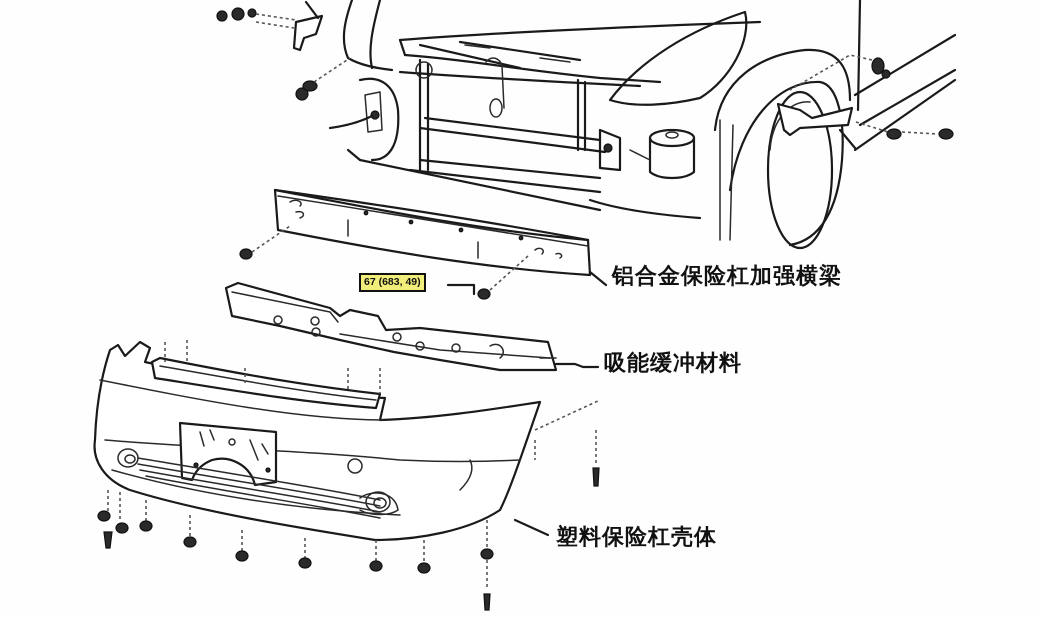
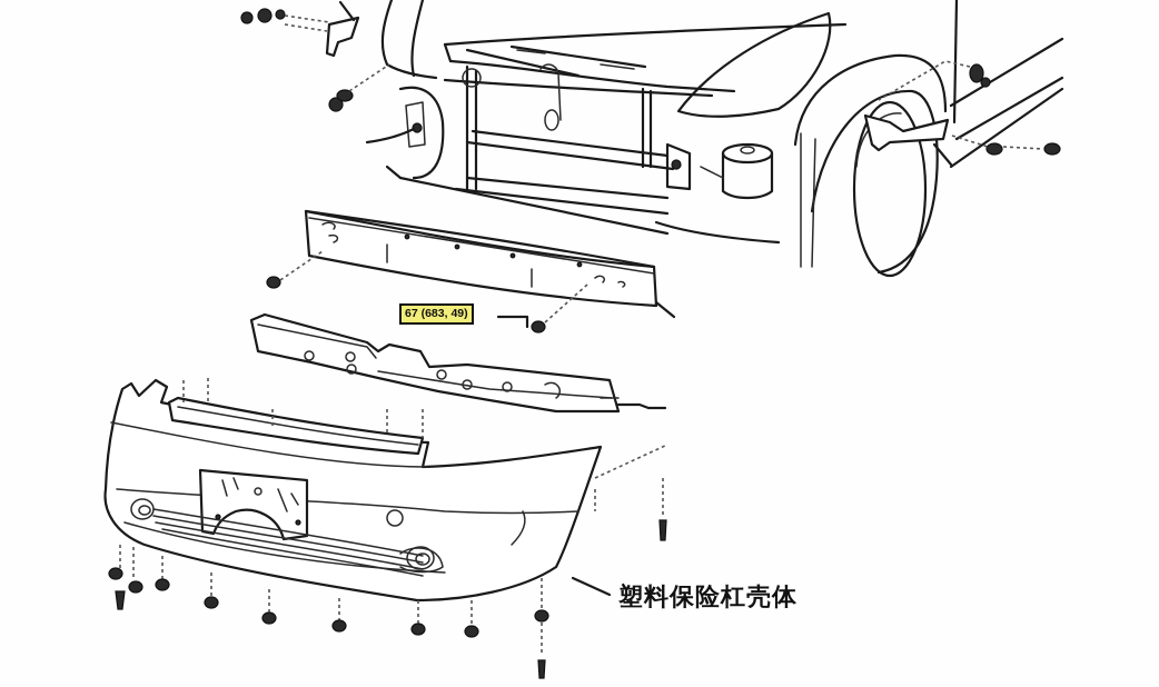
- 铝合金保险杠加强横梁
- 吸能缓冲材料
  塑料保险杠壳体
  67 (683, 49)
